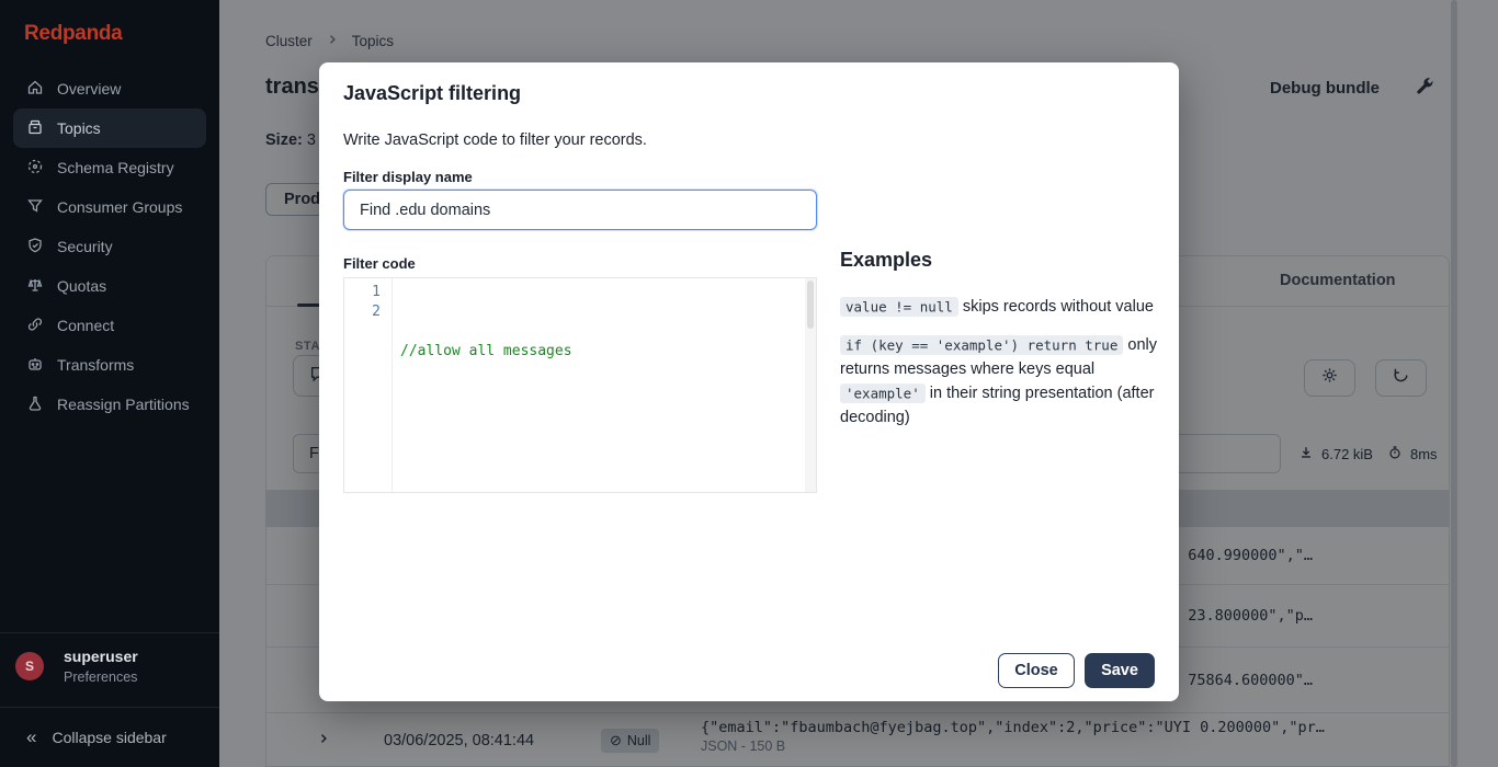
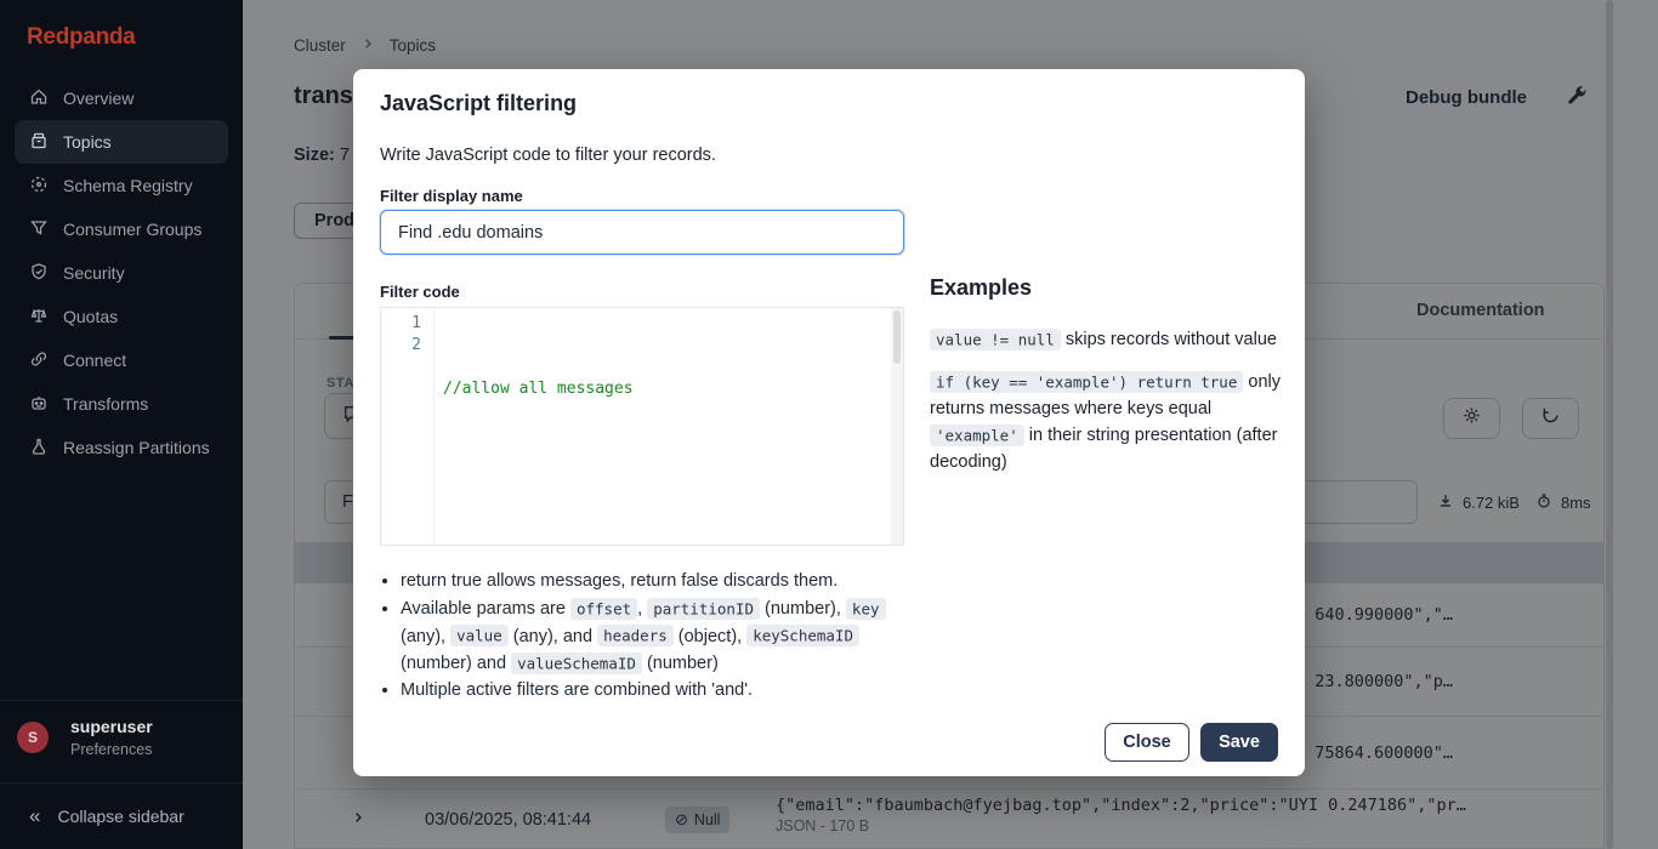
  Redpanda
  Overview
  Topics
  Schema Registry
  Consumer Groups
  Security
  Quotas
  Connect
  Transforms
  Reassign Partitions
  S
  superuser
  Preferences
  «
  Collapse sidebar
  Cluster
  Topics
  trans
- Size: 3
+ Size: 7
  Prod
  Debug bundle
  Documentation
  STA
  6.72 kiB
  8ms
  640.990000","…
  23.800000","p…
  75864.600000"…
  03/06/2025, 08:41:44
  ⊘
  Null
- {"email":"fbaumbach@fyejbag.top","index":2,"price":"UYI 0.200000","pr…
+ {"email":"fbaumbach@fyejbag.top","index":2,"price":"UYI 0.247186","pr…
- JSON - 150 B
+ JSON - 170 B
  JavaScript filtering
  Write JavaScript code to filter your records.
  Filter display name
  Find .edu domains
  Filter code
  1
  2
  //allow all messages
  Examples
  value != null skips records without value
  if (key == 'example') return true only returns messages where keys equal 'example' in their string presentation (after decoding)
+ return true allows messages, return false discards them.
+ Available params are offset , partitionID (number), key (any), value (any), and headers (object), keySchemaID (number) and valueSchemaID (number)
+ Multiple active filters are combined with 'and'.
  Close
  Save
